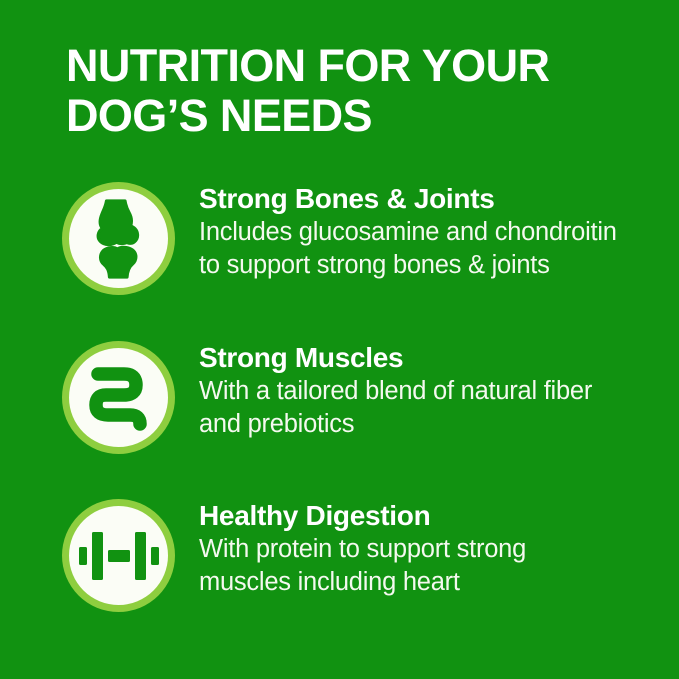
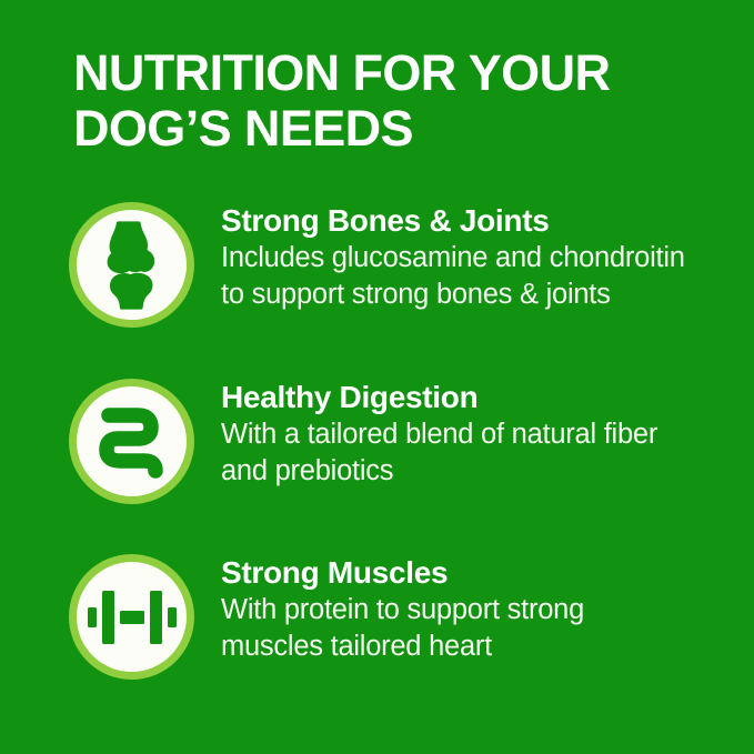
  NUTRITION FOR YOUR DOG’S NEEDS
  Strong Bones & Joints
  Includes glucosamine and chondroitin to support strong bones & joints
- Strong Muscles
+ Healthy Digestion
  With a tailored blend of natural fiber and prebiotics
- Healthy Digestion
+ Strong Muscles
- With protein to support strong muscles including heart
+ With protein to support strong muscles tailored heart
